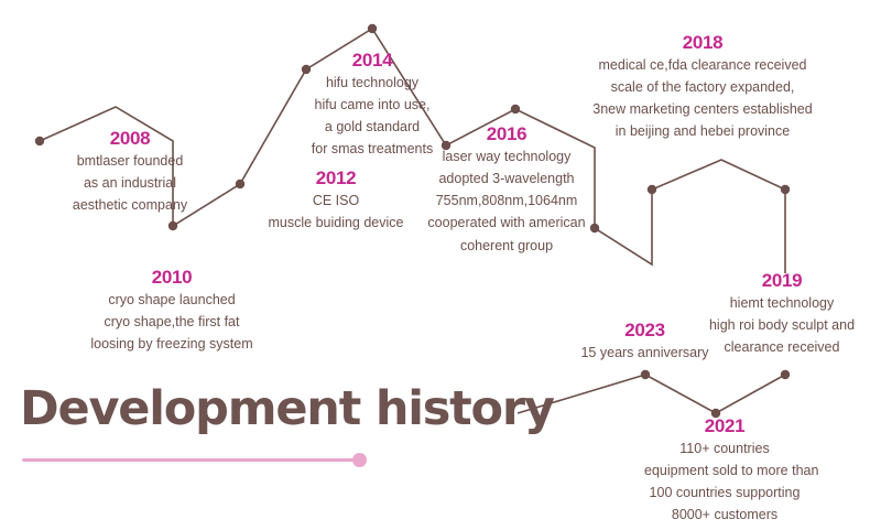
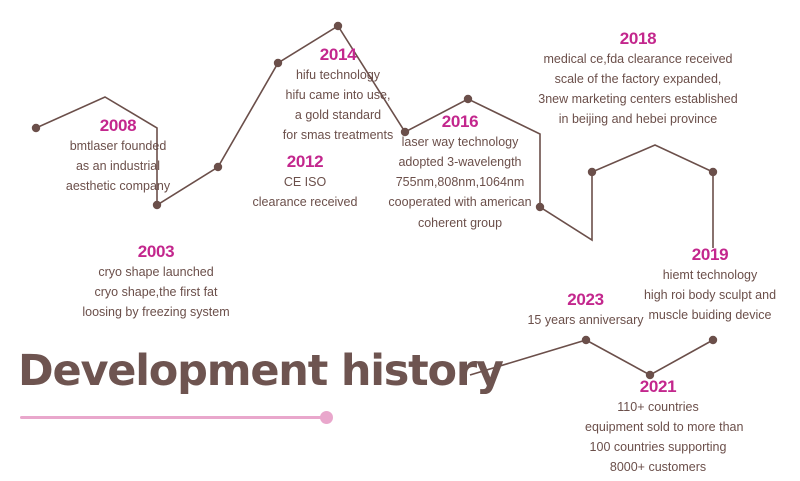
  2008
  bmtlaser founded
  as an industrial
  aesthetic company
- 2010
+ 2003
  cryo shape launched
  cryo shape,the first fat
  loosing by freezing system
  2012
  CE ISO
- muscle buiding device
+ clearance received
  2014
  hifu technology
  hifu came into use,
  a gold standard
  for smas treatments
  2016
  laser way technology
  adopted 3-wavelength
  755nm,808nm,1064nm
  cooperated with american
  coherent group
  2018
  medical ce,fda clearance received
  scale of the factory expanded,
  3new marketing centers established
  in beijing and hebei province
  2019
  hiemt technology
  high roi body sculpt and
- clearance received
+ muscle buiding device
  2021
  110+ countries
  equipment sold to more than
  100 countries supporting
  8000+ customers
  2023
  15 years anniversary
  Development history
